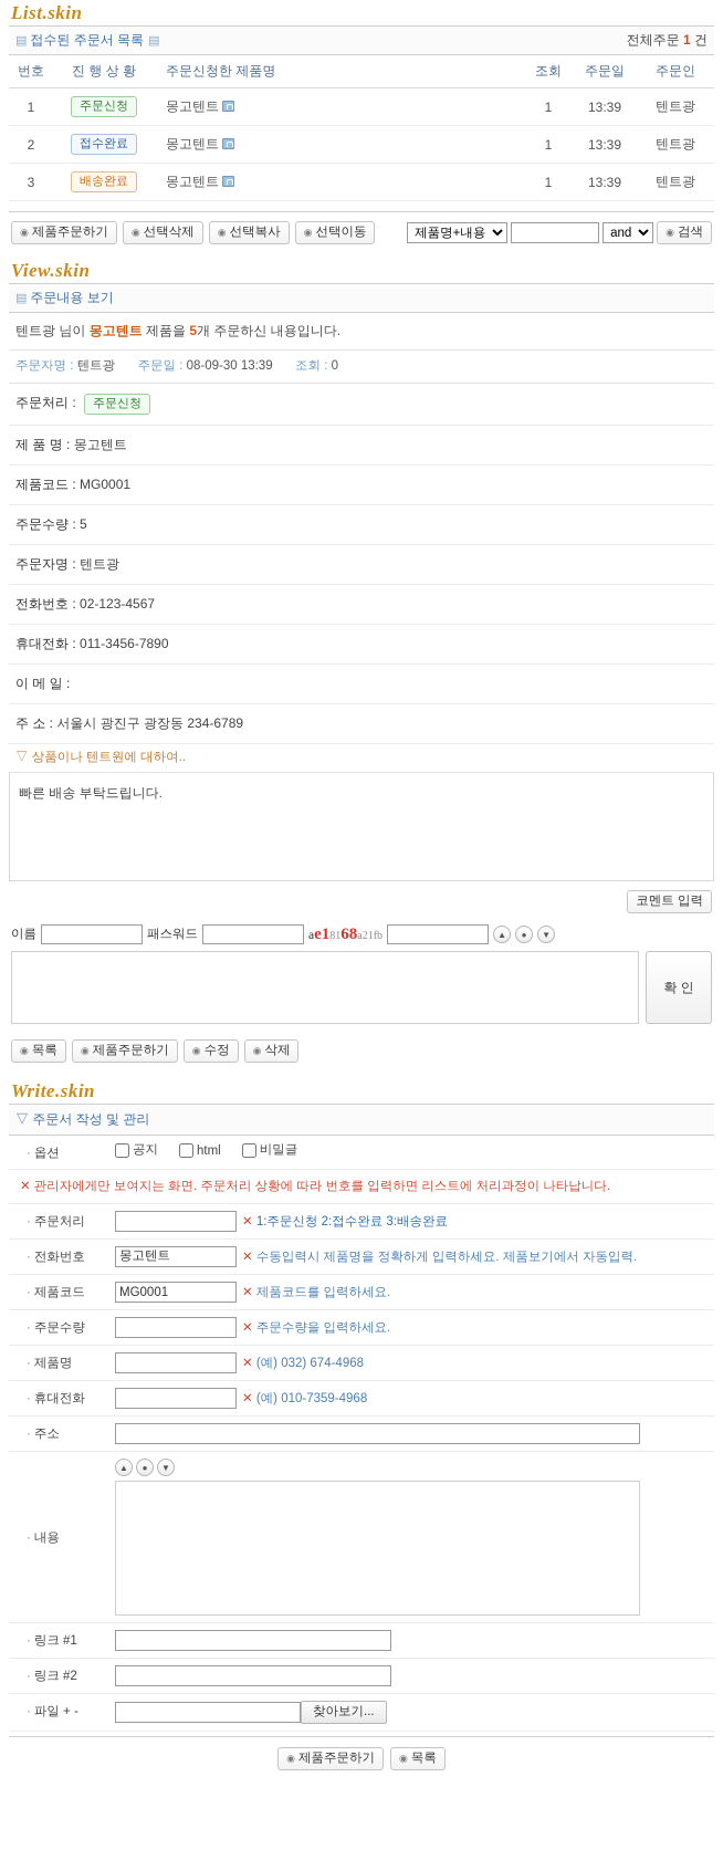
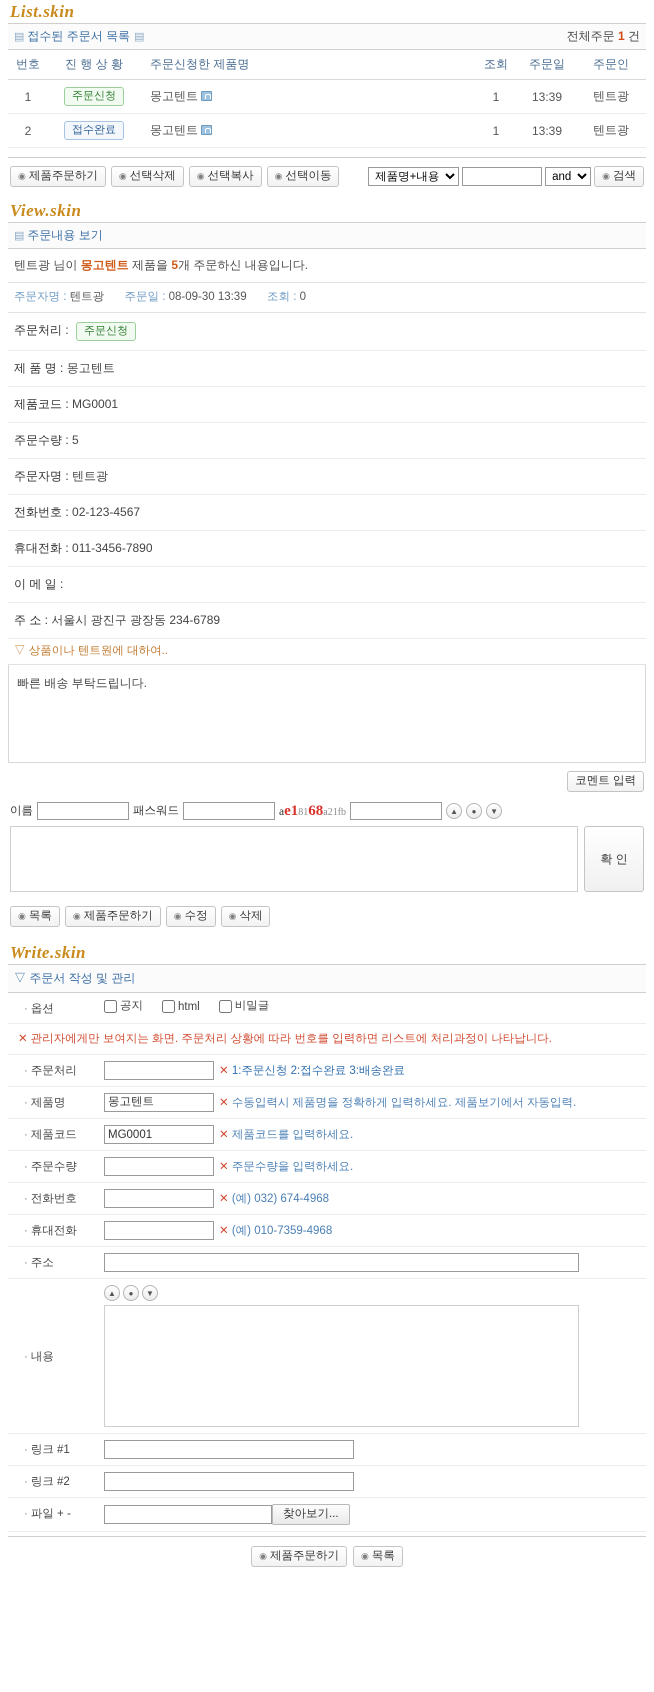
  List.skin
  ▤
  접수된 주문서 목록
  ▤
  전체주문 1 건
  번호	진 행 상 황	주문신청한 제품명	조회	주문일	주문인
  1	주문신청	몽고텐트	1	13:39	텐트광
  2	접수완료	몽고텐트	1	13:39	텐트광
- 3	배송완료	몽고텐트	1	13:39	텐트광
  ◉
  제품주문하기
  ◉
  선택삭제
  ◉
  선택복사
  ◉
  선택이동
  제품명+내용
  and
  ◉
  검색
  View.skin
  ▤
  주문내용 보기
  텐트광 님이 몽고텐트 제품을 5개 주문하신 내용입니다.
  주문자명 : 텐트광 주문일 : 08-09-30 13:39 조회 : 0
  주문처리 : 주문신청
  제 품 명 : 몽고텐트
  제품코드 : MG0001
  주문수량 : 5
  주문자명 : 텐트광
  전화번호 : 02-123-4567
  휴대전화 : 011-3456-7890
  이 메 일 :
  주 소 : 서울시 광진구 광장동 234-6789
  ▽ 상품이나 텐트원에 대하여..
  빠른 배송 부탁드립니다.
  코멘트 입력
  이름
  패스워드
  ae18168a21fb
  ▲
  ●
  ▼
  확 인
  ◉
  목록
  ◉
  제품주문하기
  ◉
  수정
  ◉
  삭제
  Write.skin
  ▽ 주문서 작성 및 관리
  · 옵션
  공지
  html
  비밀글
  ✕ 관리자에게만 보여지는 화면. 주문처리 상황에 따라 번호를 입력하면 리스트에 처리과정이 나타납니다.
  · 주문처리
  ✕ 1:주문신청 2:접수완료 3:배송완료
- · 전화번호
+ · 제품명
  몽고텐트
  ✕ 수동입력시 제품명을 정확하게 입력하세요. 제품보기에서 자동입력.
  · 제품코드
  MG0001
  ✕ 제품코드를 입력하세요.
  · 주문수량
  ✕ 주문수량을 입력하세요.
- · 제품명
+ · 전화번호
  ✕ (예) 032) 674-4968
  · 휴대전화
  ✕ (예) 010-7359-4968
  · 주소
  · 내용
  ▲
  ●
  ▼
  · 링크 #1
  · 링크 #2
  · 파일 + -
  찾아보기...
  ◉
  제품주문하기
  ◉
  목록
